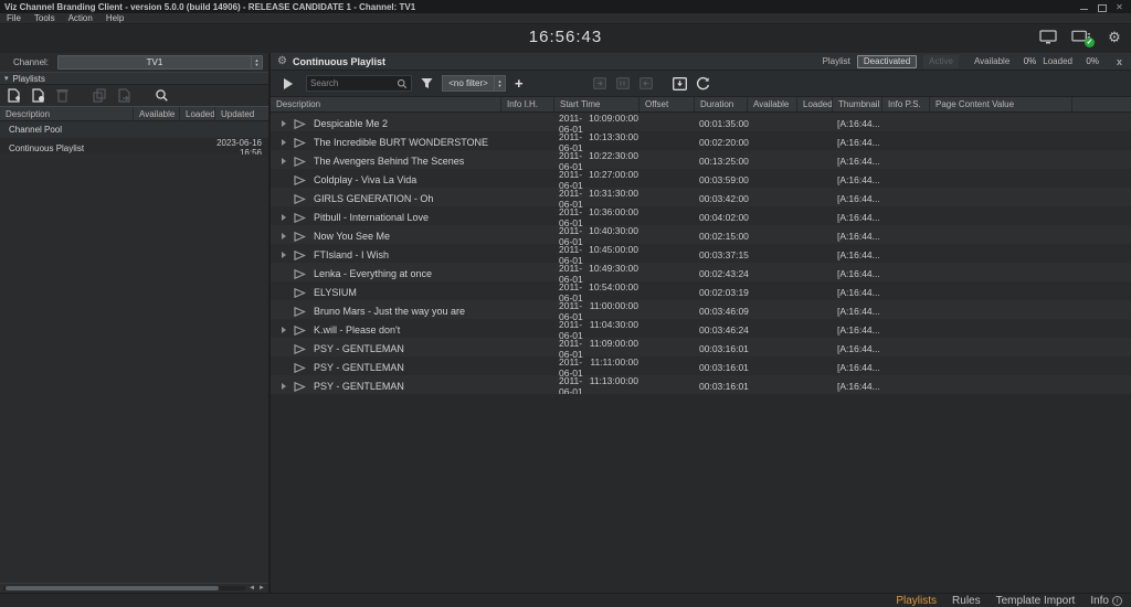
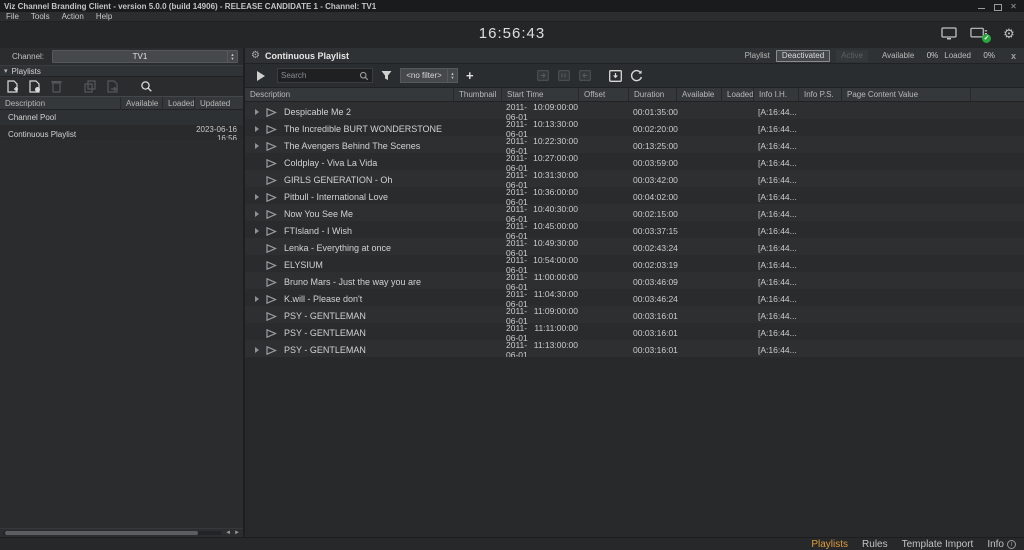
  Viz Channel Branding Client - version 5.0.0 (build 14906) - RELEASE CANDIDATE 1 - Channel: TV1
  ✕
  File
  Tools
  Action
  Help
  16:56:43
  ⚙
  Channel:
  TV1
  Playlists
  Description
  Available
  Loaded
  Updated
  Channel Pool
  Continuous Playlist
  2023-06-16 16:56
  ⚙
  Continuous Playlist
  Playlist
  Deactivated
  Active
  Available
  0%
  Loaded
  0%
  x
  Search
  <no filter>
  +
  Description
- Info I.H.
+ Thumbnail
  Start Time
  Offset
  Duration
  Available
  Loaded
- Thumbnail
+ Info I.H.
  Info P.S.
  Page Content Value
  Despicable Me 2
  2011-06-01
  10:09:00:00
  00:01:35:00
  [A:16:44...
  The Incredible BURT WONDERSTONE
  2011-06-01
  10:13:30:00
  00:02:20:00
  [A:16:44...
  The Avengers Behind The Scenes
  2011-06-01
  10:22:30:00
  00:13:25:00
  [A:16:44...
  Coldplay - Viva La Vida
  2011-06-01
  10:27:00:00
  00:03:59:00
  [A:16:44...
  GIRLS GENERATION - Oh
  2011-06-01
  10:31:30:00
  00:03:42:00
  [A:16:44...
  Pitbull - International Love
  2011-06-01
  10:36:00:00
  00:04:02:00
  [A:16:44...
  Now You See Me
  2011-06-01
  10:40:30:00
  00:02:15:00
  [A:16:44...
  FTIsland - I Wish
  2011-06-01
  10:45:00:00
  00:03:37:15
  [A:16:44...
  Lenka - Everything at once
  2011-06-01
  10:49:30:00
  00:02:43:24
  [A:16:44...
  ELYSIUM
  2011-06-01
  10:54:00:00
  00:02:03:19
  [A:16:44...
  Bruno Mars - Just the way you are
  2011-06-01
  11:00:00:00
  00:03:46:09
  [A:16:44...
  K.will - Please don't
  2011-06-01
  11:04:30:00
  00:03:46:24
  [A:16:44...
  PSY - GENTLEMAN
  2011-06-01
  11:09:00:00
  00:03:16:01
  [A:16:44...
  PSY - GENTLEMAN
  2011-06-01
  11:11:00:00
  00:03:16:01
  [A:16:44...
  PSY - GENTLEMAN
  2011-06-01
  11:13:00:00
  00:03:16:01
  [A:16:44...
  Playlists
  Rules
  Template Import
  Info
